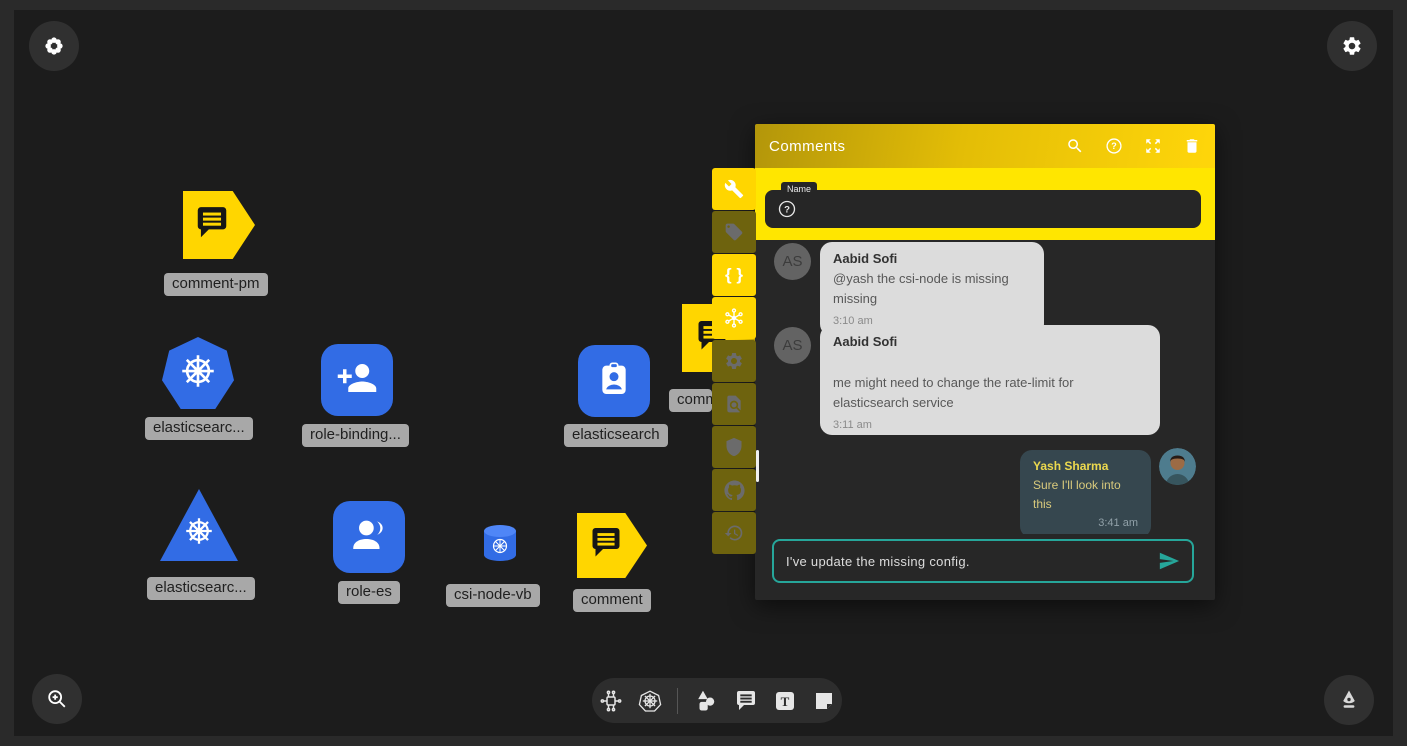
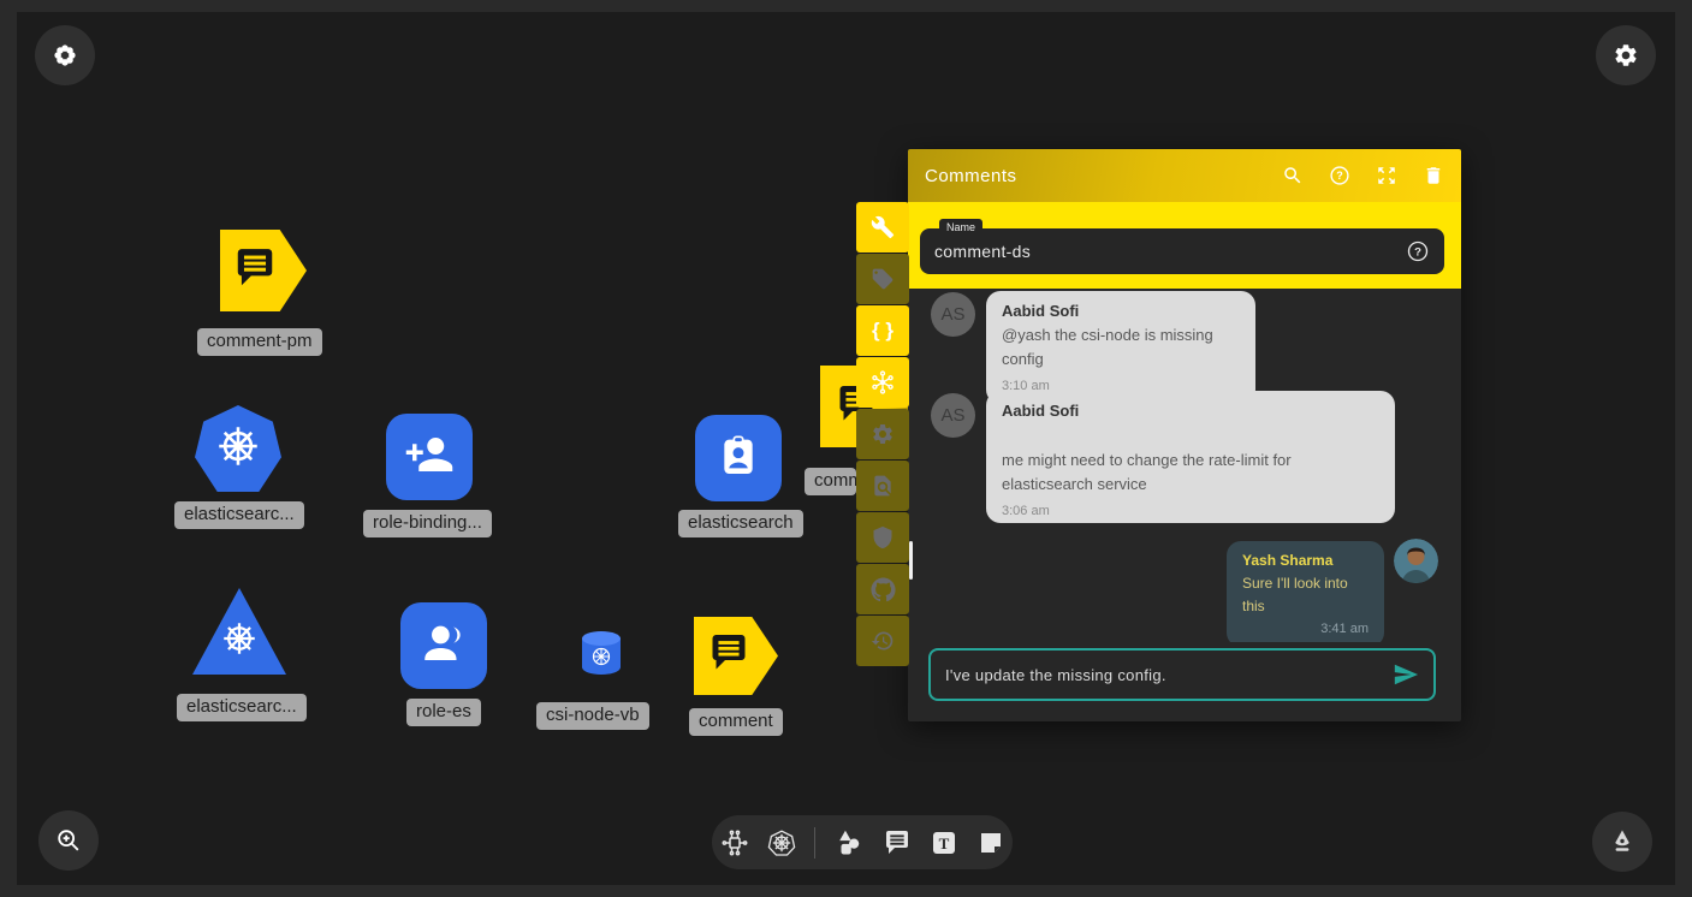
  comment-pm
  elasticsearc...
  role-binding...
  elasticsearch
  com
  elasticsearc...
  role-es
  csi-node-vb
  comment
  { }
  Comments
  ?
  Name
+ comment-ds
  ?
  AS
  Aabid Sofi
- @yash the csi-node is missing missing
+ @yash the csi-node is missing config
  3:10 am
  AS
  Aabid Sofi
  me might need to change the rate-limit for elasticsearch service
- 3:11 am
+ 3:06 am
  Yash Sharma
  Sure I'll look into this
  3:41 am
  I've update the missing config.
  T
